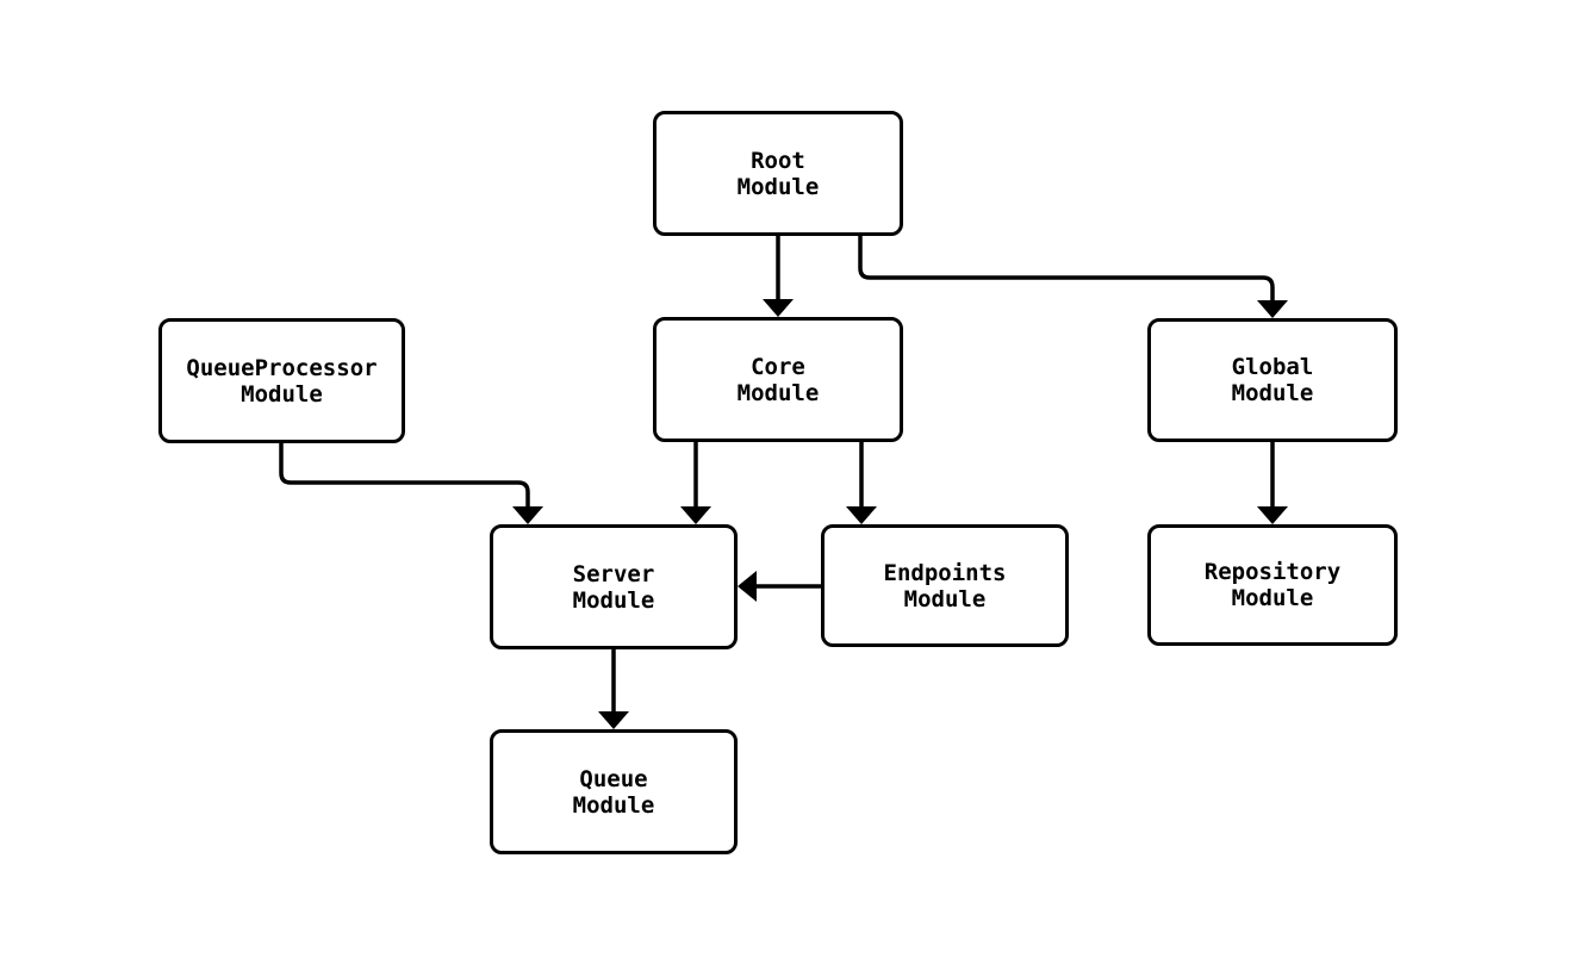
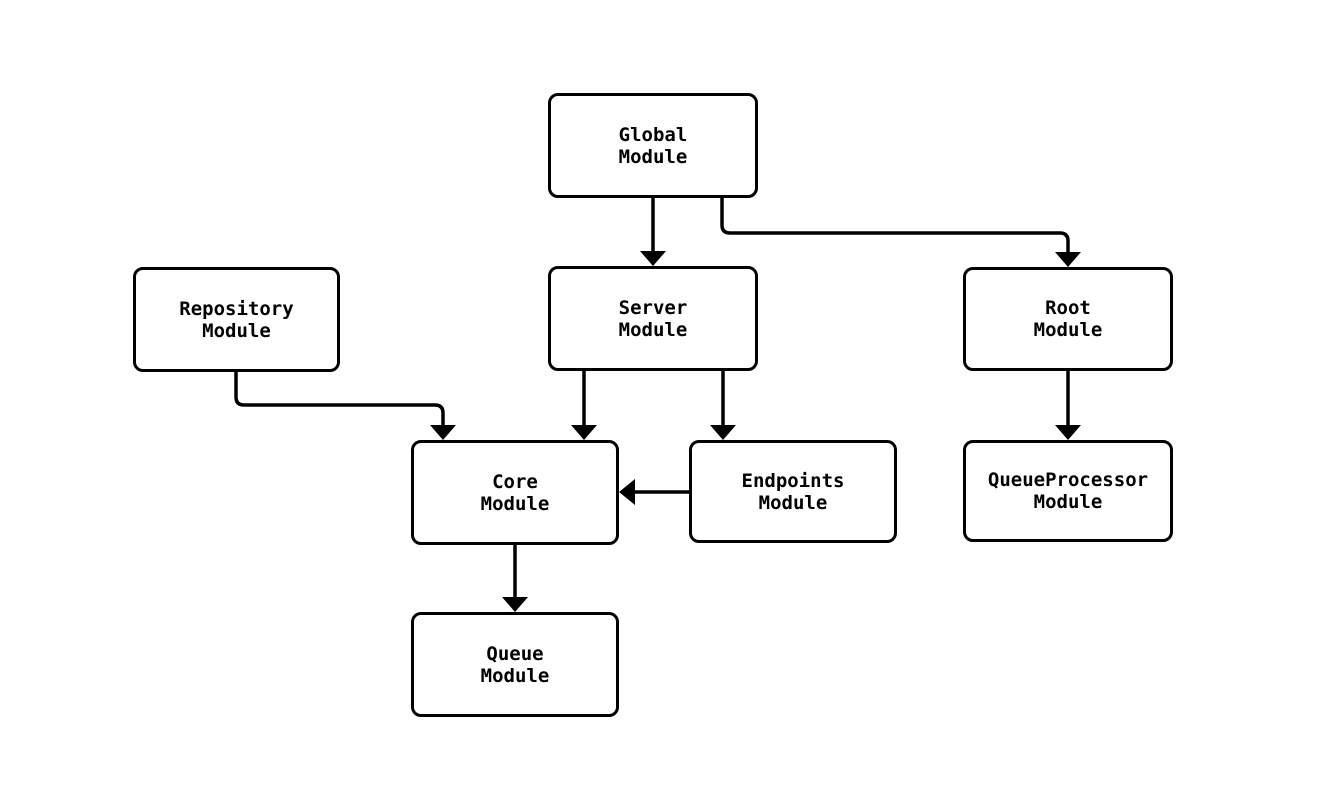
- Root
+ Global
  Module
- Core
+ Server
  Module
- Global
+ Root
  Module
- QueueProcessor
+ Repository
  Module
- Server
+ Core
  Module
  Endpoints
  Module
- Repository
+ QueueProcessor
  Module
  Queue
  Module
